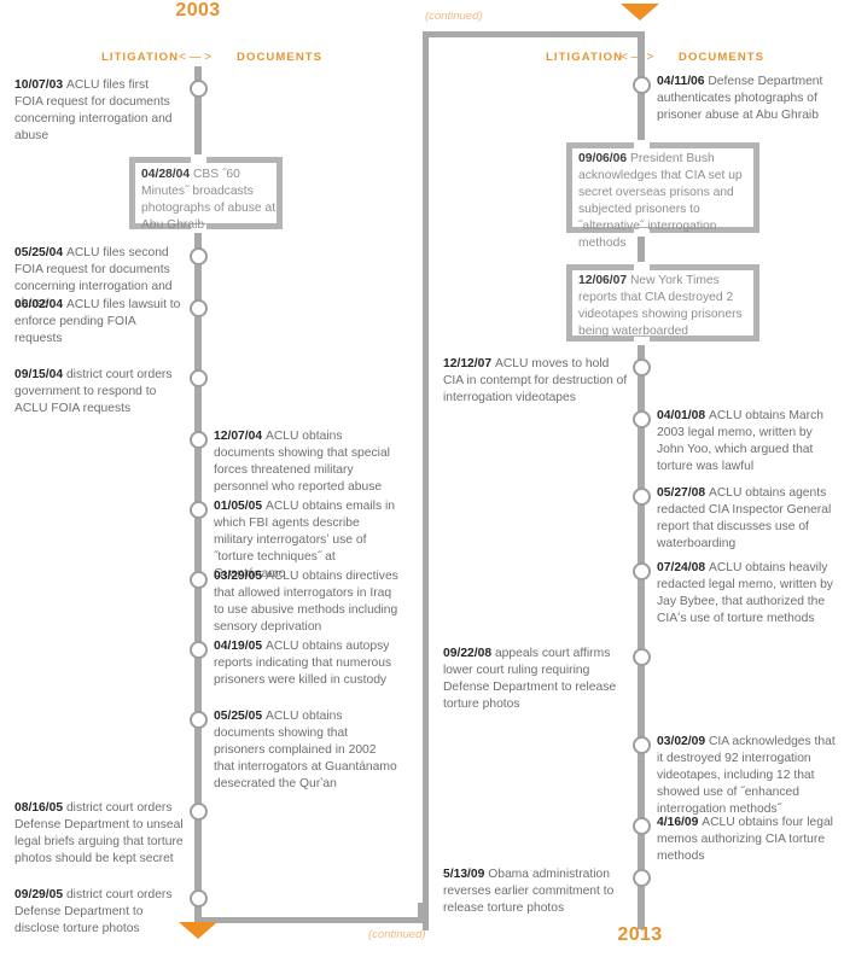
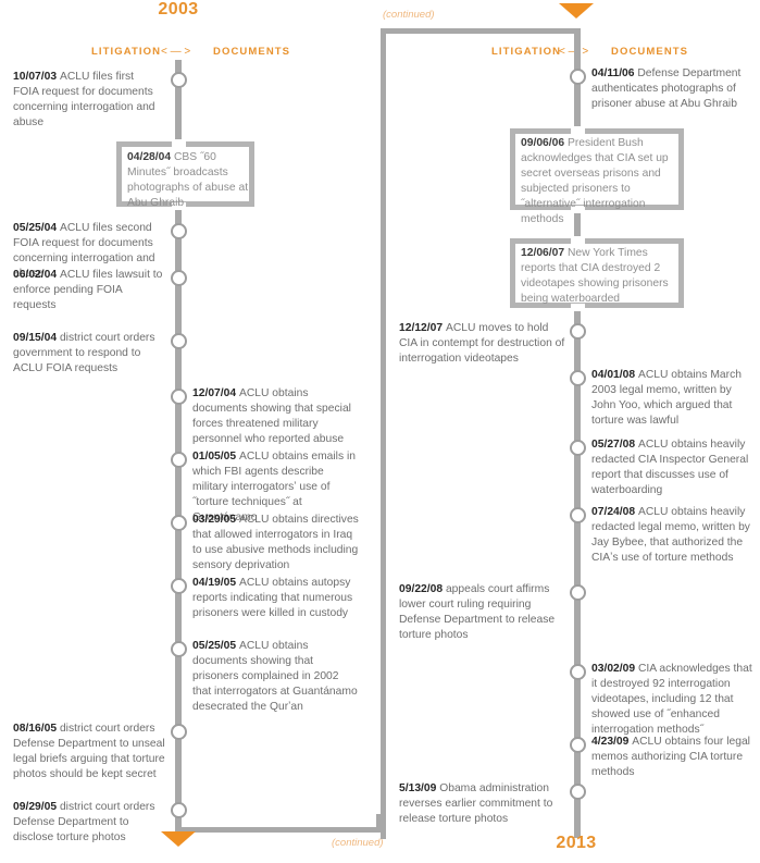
  2003
  LITIGATION
  < — >
  DOCUMENTS
  (continued)
  10/07/03 ACLU files first FOIA request for documents concerning interrogation and abuse
  04/28/04 CBS ˝60 Minutes˝ broadcasts photographs of abuse at Abu Ghraib
  05/25/04 ACLU files second FOIA request for documents concerning interrogation and abuse
  06/02/04 ACLU files lawsuit to enforce pending FOIA requests
  09/15/04 district court orders government to respond to ACLU FOIA requests
  12/07/04 ACLU obtains documents showing that special forces threatened military personnel who reported abuse
  01/05/05 ACLU obtains emails in which FBI agents describe military interrogatorsʼ use of ˝torture techniques˝ at Guantánamo
  03/29/05 ACLU obtains directives that allowed interrogators in Iraq to use abusive methods including sensory deprivation
  04/19/05 ACLU obtains autopsy reports indicating that numerous prisoners were killed in custody
  05/25/05 ACLU obtains documents showing that prisoners complained in 2002 that interrogators at Guantánamo desecrated the Qurʼan
  08/16/05 district court orders Defense Department to unseal legal briefs arguing that torture photos should be kept secret
  09/29/05 district court orders Defense Department to disclose torture photos
  (continued)
  LITIGATION
  DOCUMENTS
  2013
  04/11/06 Defense Department authenticates photographs of prisoner abuse at Abu Ghraib
  09/06/06 President Bush acknowledges that CIA set up secret overseas prisons and subjected prisoners to ˝alternative˝ interrogation methods
  12/06/07 New York Times reports that CIA destroyed 2 videotapes showing prisoners being waterboarded
  12/12/07 ACLU moves to hold CIA in contempt for destruction of interrogation videotapes
  04/01/08 ACLU obtains March 2003 legal memo, written by John Yoo, which argued that torture was lawful
- 05/27/08 ACLU obtains agents redacted CIA Inspector General report that discusses use of waterboarding
+ 05/27/08 ACLU obtains heavily redacted CIA Inspector General report that discusses use of waterboarding
  07/24/08 ACLU obtains heavily redacted legal memo, written by Jay Bybee, that authorized the CIAʼs use of torture methods
  09/22/08 appeals court affirms lower court ruling requiring Defense Department to release torture photos
  03/02/09 CIA acknowledges that it destroyed 92 interrogation videotapes, including 12 that showed use of ˝enhanced interrogation methods˝
- 4/16/09 ACLU obtains four legal memos authorizing CIA torture methods
+ 4/23/09 ACLU obtains four legal memos authorizing CIA torture methods
  5/13/09 Obama administration reverses earlier commitment to release torture photos
